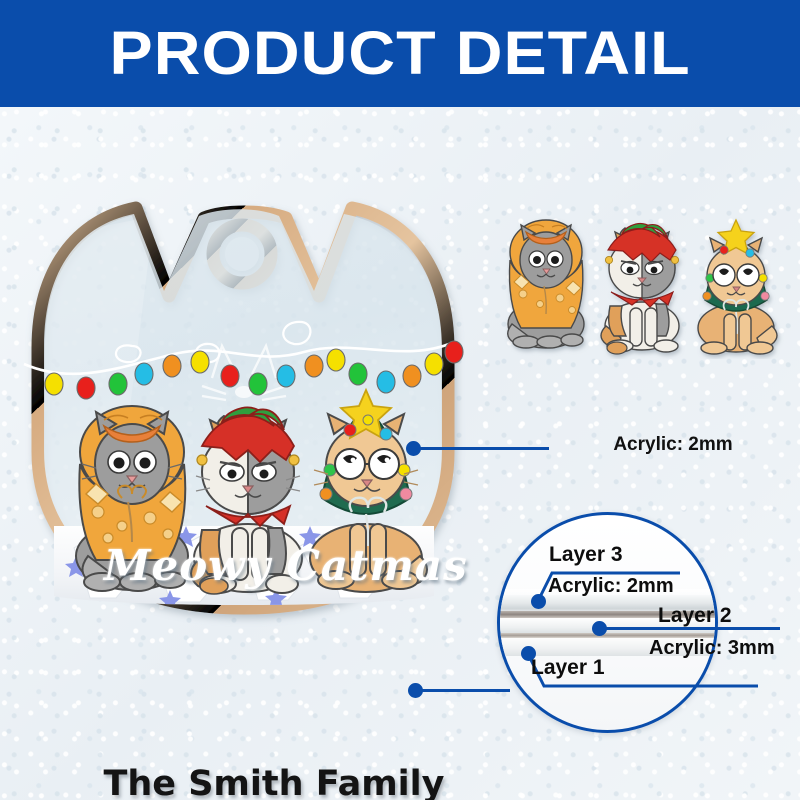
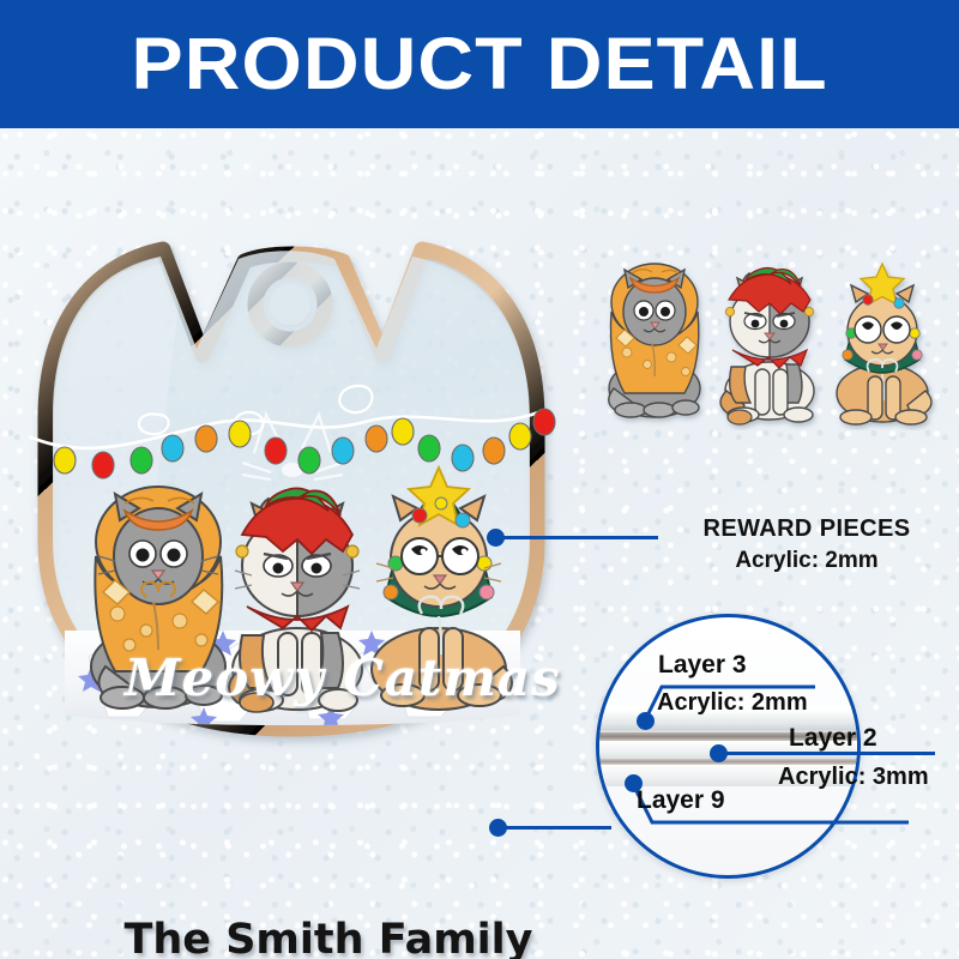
  PRODUCT DETAIL
  Meowy Catmas
  The Smith Family
+ REWARD PIECES
  Acrylic: 2mm
  Layer 3
  Acrylic: 2mm
  Layer 2
  Acrylic: 3mm
- Layer 1
+ Layer 9
